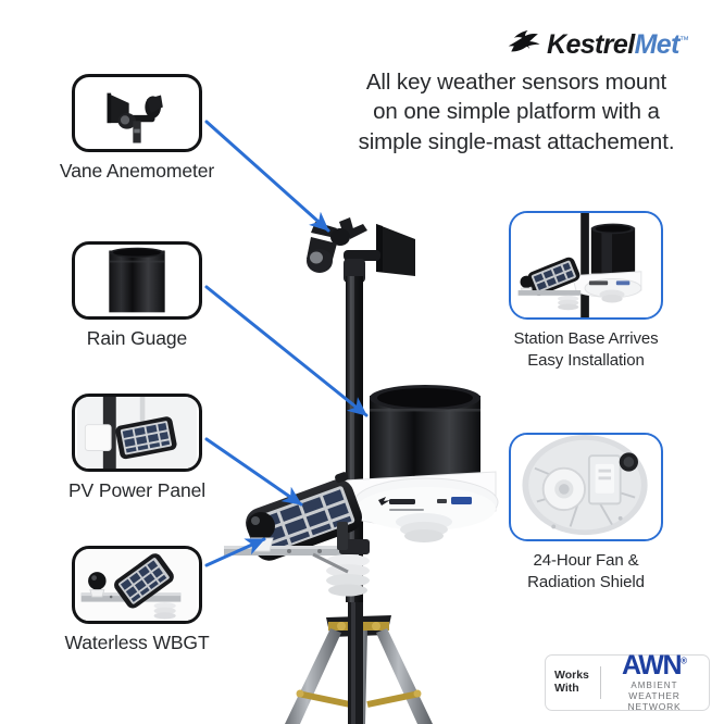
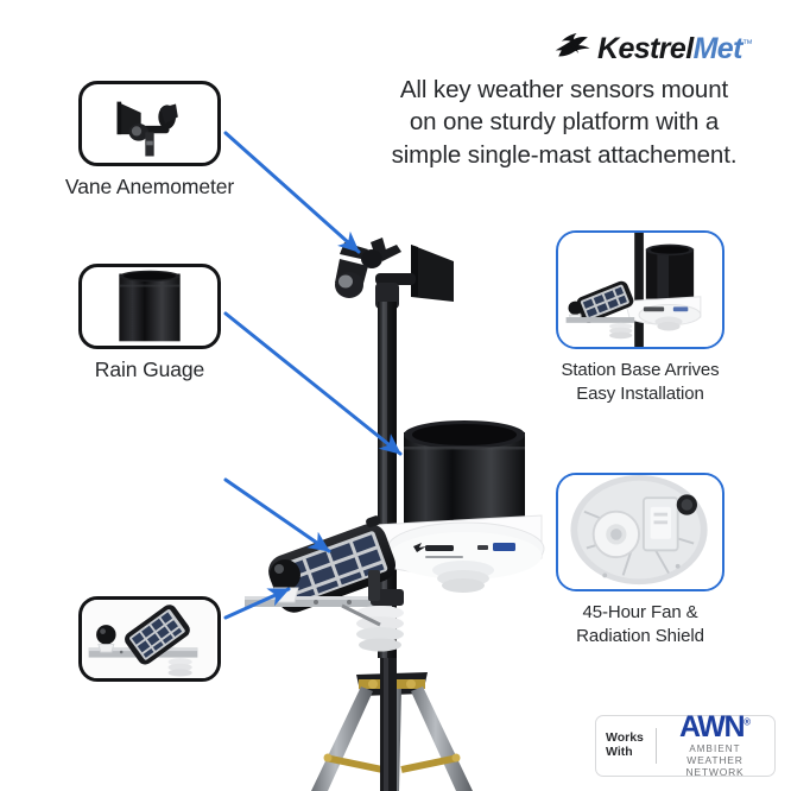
  KestrelMet™
  All key weather sensors mount
- on one simple platform with a
+ on one sturdy platform with a
  simple single-mast attachement.
  Vane Anemometer
  Rain Guage
- PV Power Panel
- Waterless WBGT
  Station Base Arrives
  Easy Installation
- 24-Hour Fan &
+ 45-Hour Fan &
  Radiation Shield
  Works
  With
  AWN®
  AMBIENT
  WEATHER NETWORK
